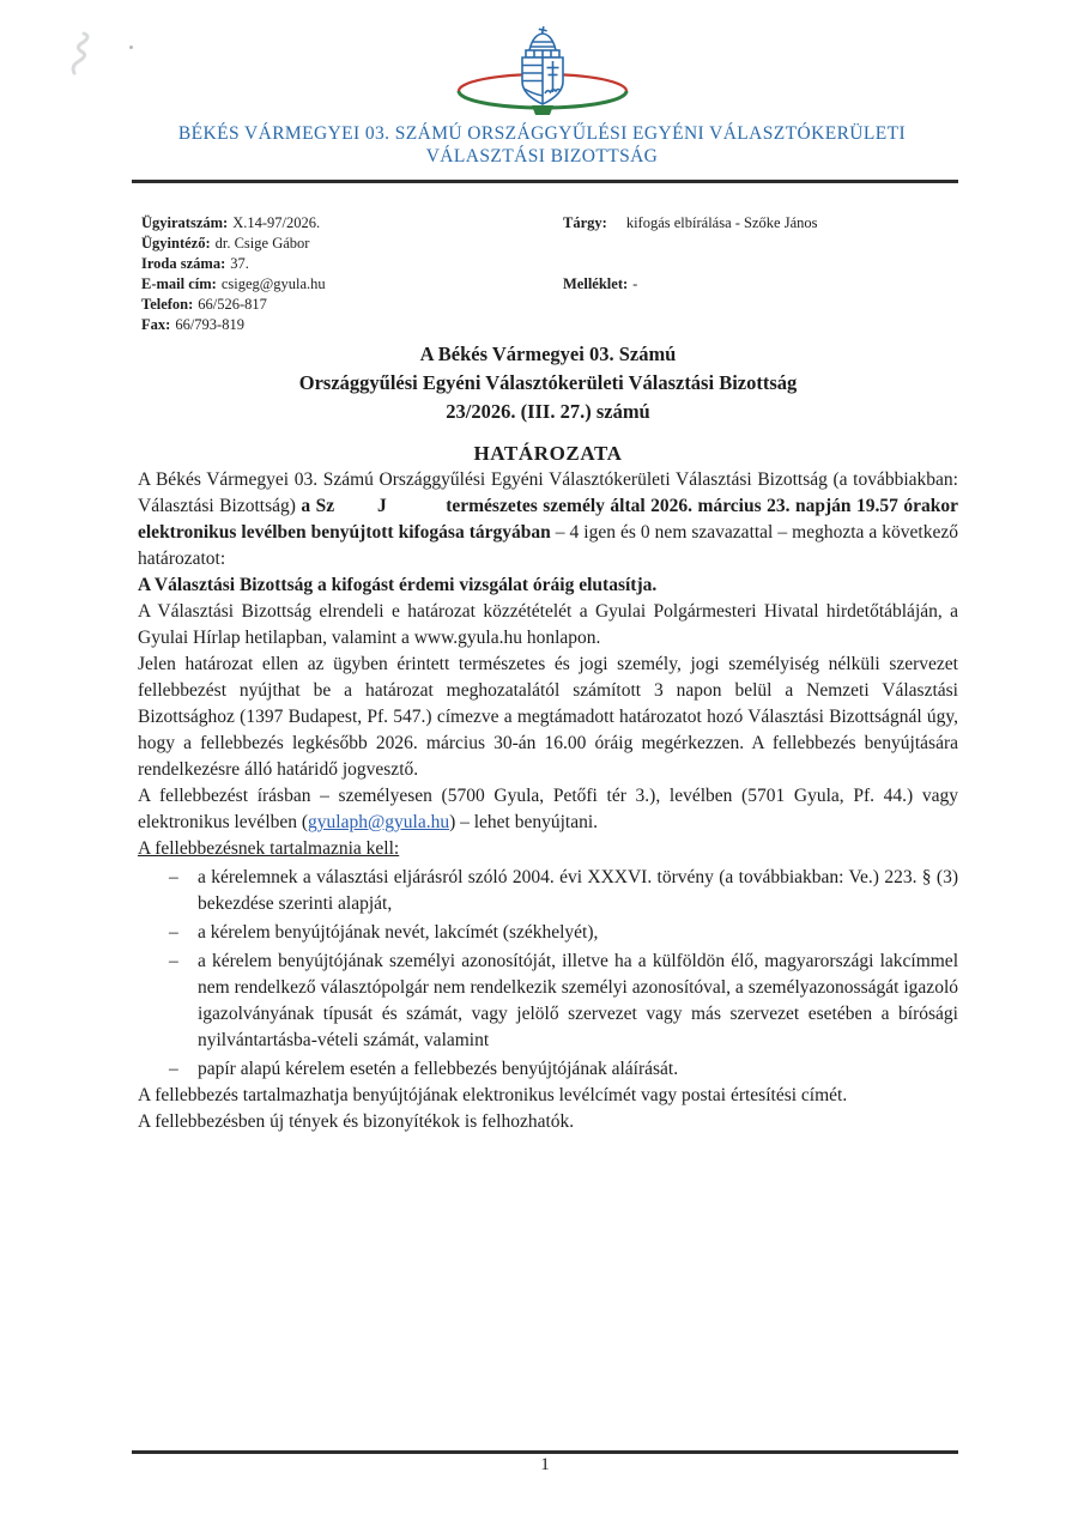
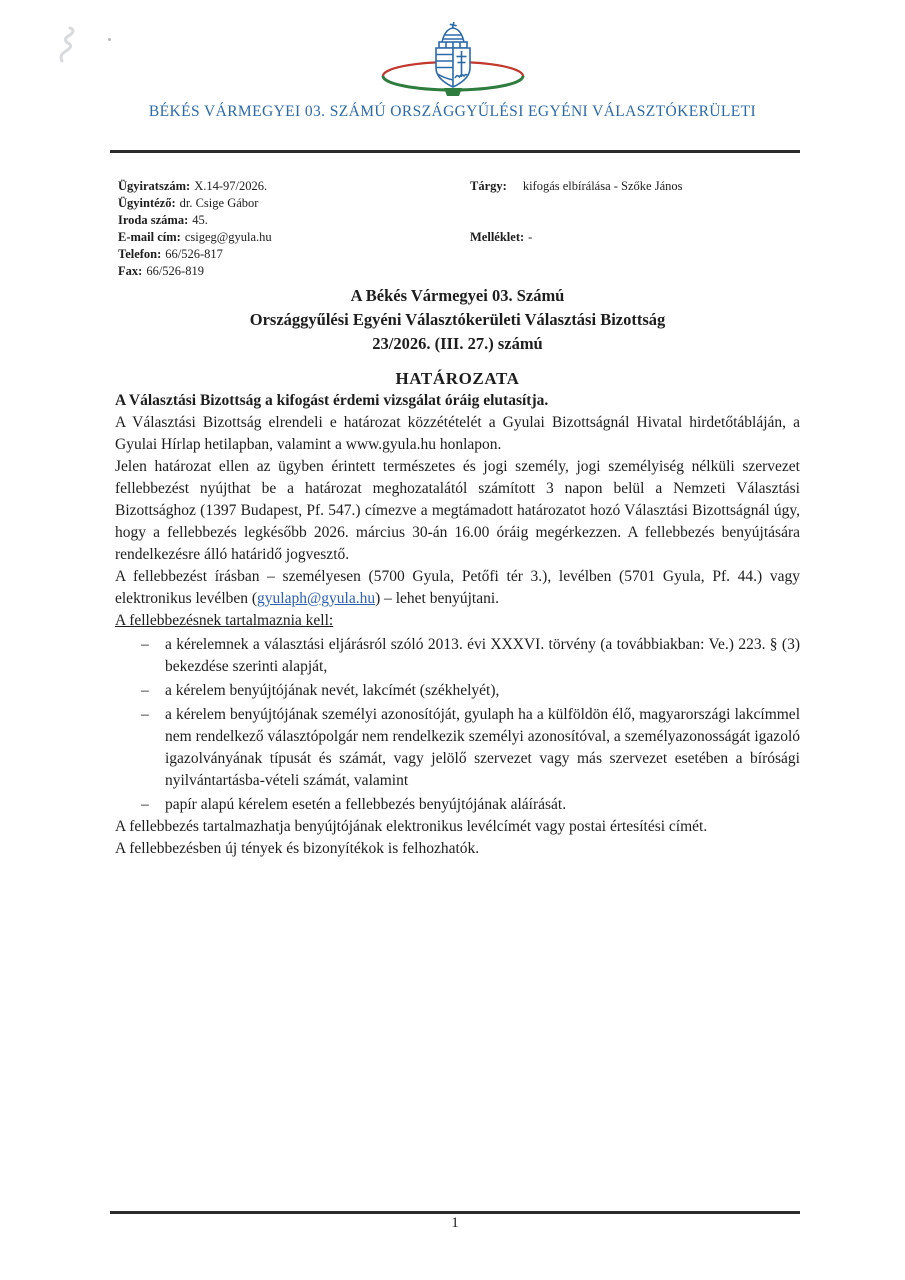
  BÉKÉS VÁRMEGYEI 03. SZÁMÚ ORSZÁGGYŰLÉSI EGYÉNI VÁLASZTÓKERÜLETI
- VÁLASZTÁSI BIZOTTSÁG
  Ügyiratszám: X.14-97/2026.
  Ügyintéző: dr. Csige Gábor
- Iroda száma: 37.
+ Iroda száma: 45.
  E-mail cím: csigeg@gyula.hu
  Telefon: 66/526-817
- Fax: 66/793-819
+ Fax: 66/526-819
  Tárgy: kifogás elbírálása - Szőke János
  Melléklet: -
  A Békés Vármegyei 03. Számú
  Országgyűlési Egyéni Választókerületi Választási Bizottság
  23/2026. (III. 27.) számú
  HATÁROZATA
- A Békés Vármegyei 03. Számú Országgyűlési Egyéni Választókerületi Választási Bizottság (a továbbiakban: Választási Bizottság) a Sz J természetes személy által 2026. március 23. napján 19.57 órakor elektronikus levélben benyújtott kifogása tárgyában – 4 igen és 0 nem szavazattal – meghozta a következő határozatot:
  A Választási Bizottság a kifogást érdemi vizsgálat óráig elutasítja.
- A Választási Bizottság elrendeli e határozat közzétételét a Gyulai Polgármesteri Hivatal hirdetőtábláján, a Gyulai Hírlap hetilapban, valamint a www.gyula.hu honlapon.
+ A Választási Bizottság elrendeli e határozat közzétételét a Gyulai Bizottságnál Hivatal hirdetőtábláján, a Gyulai Hírlap hetilapban, valamint a www.gyula.hu honlapon.
  Jelen határozat ellen az ügyben érintett természetes és jogi személy, jogi személyiség nélküli szervezet fellebbezést nyújthat be a határozat meghozatalától számított 3 napon belül a Nemzeti Választási Bizottsághoz (1397 Budapest, Pf. 547.) címezve a megtámadott határozatot hozó Választási Bizottságnál úgy, hogy a fellebbezés legkésőbb 2026. március 30-án 16.00 óráig megérkezzen. A fellebbezés benyújtására rendelkezésre álló határidő jogvesztő.
  A fellebbezést írásban – személyesen (5700 Gyula, Petőfi tér 3.), levélben (5701 Gyula, Pf. 44.) vagy elektronikus levélben (gyulaph@gyula.hu) – lehet benyújtani.
  A fellebbezésnek tartalmaznia kell:
  –
- a kérelemnek a választási eljárásról szóló 2004. évi XXXVI. törvény (a továbbiakban: Ve.) 223. § (3) bekezdése szerinti alapját,
+ a kérelemnek a választási eljárásról szóló 2013. évi XXXVI. törvény (a továbbiakban: Ve.) 223. § (3) bekezdése szerinti alapját,
  –
  a kérelem benyújtójának nevét, lakcímét (székhelyét),
  –
- a kérelem benyújtójának személyi azonosítóját, illetve ha a külföldön élő, magyarországi lakcímmel nem rendelkező választópolgár nem rendelkezik személyi azonosítóval, a személyazonosságát igazoló igazolványának típusát és számát, vagy jelölő szervezet vagy más szervezet esetében a bírósági nyilvántartásba-vételi számát, valamint
+ a kérelem benyújtójának személyi azonosítóját, gyulaph ha a külföldön élő, magyarországi lakcímmel nem rendelkező választópolgár nem rendelkezik személyi azonosítóval, a személyazonosságát igazoló igazolványának típusát és számát, vagy jelölő szervezet vagy más szervezet esetében a bírósági nyilvántartásba-vételi számát, valamint
  –
  papír alapú kérelem esetén a fellebbezés benyújtójának aláírását.
  A fellebbezés tartalmazhatja benyújtójának elektronikus levélcímét vagy postai értesítési címét.
  A fellebbezésben új tények és bizonyítékok is felhozhatók.
  1
